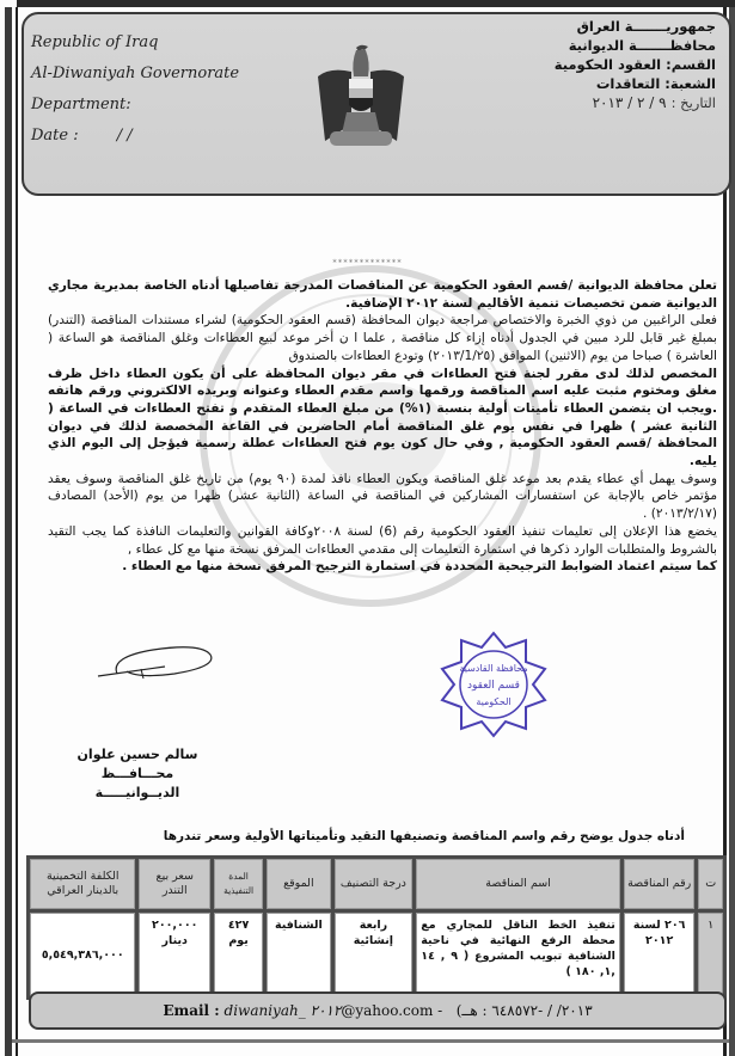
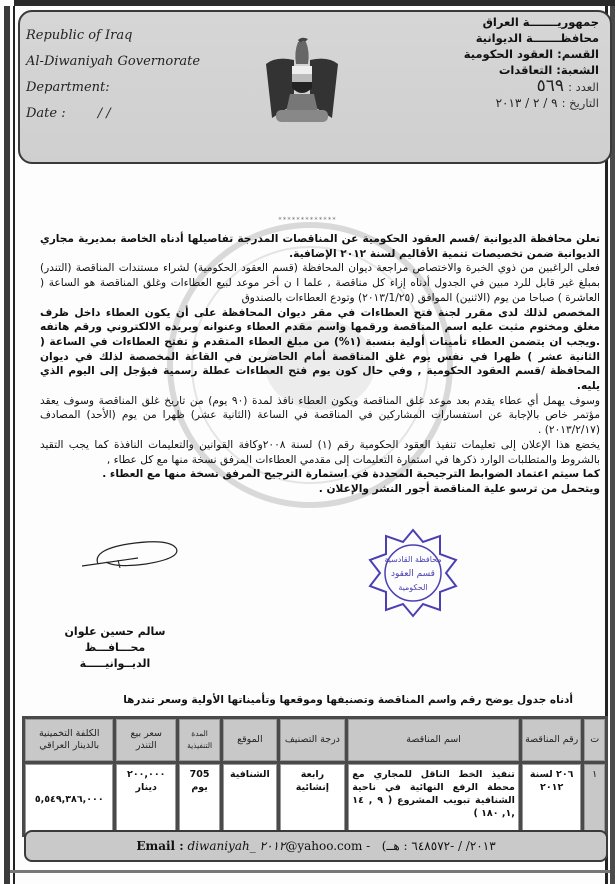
  Republic of Iraq
  Al-Diwaniyah Governorate
  Department:
  Date : / /
  جمهوريـــــــة العراق
  محافظـــــــة الديوانية
  القسم: العقود الحكومية
  الشعبة: التعاقدات
+ العدد : ٥٦٩
  التاريخ : ٩ / ٢ / ٢٠١٣
  *************
  تعلن محافظة الديوانية /قسم العقود الحكومية عن المناقصات المدرجة تفاصيلها أدناه الخاصة بمديرية مجاري الديوانية ضمن تخصيصات تنمية الأقاليم لسنة ٢٠١٢ الإضافية.
  فعلى الراغبين من ذوي الخبرة والاختصاص مراجعة ديوان المحافظة (قسم العقود الحكومية) لشراء مستندات المناقصة (التندر) بمبلغ غير قابل للرد مبين في الجدول أدناه إزاء كل مناقصة , علما ا ن أخر موعد لبيع العطاءات وغلق المناقصة هو الساعة ( العاشرة ) صباحا من يوم (الاثنين) الموافق (٢٠١٣/1/٢٥) وتودع العطاءات بالصندوق
  المخصص لذلك لدى مقرر لجنة فتح العطاءات في مقر ديوان المحافظة على أن يكون العطاء داخل ظرف مغلق ومختوم مثبت عليه اسم المناقصة ورقمها واسم مقدم العطاء وعنوانه وبريده الالكتروني ورقم هاتفه .ويجب ان يتضمن العطاء تأمينات أولية بنسبة (١%) من مبلغ العطاء المتقدم و تفتح العطاءات في الساعة ( الثانية عشر ) ظهرا في نفس يوم غلق المناقصة أمام الحاضرين في القاعة المخصصة لذلك في ديوان المحافظة /قسم العقود الحكومية , وفي حال كون يوم فتح العطاءات عطلة رسمية فيؤجل إلى اليوم الذي يليه.
  وسوف يهمل أي عطاء يقدم بعد موعد غلق المناقصة ويكون العطاء نافذ لمدة (٩٠ يوم) من تاريخ غلق المناقصة وسوف يعقد مؤتمر خاص بالإجابة عن استفسارات المشاركين في المناقصة في الساعة (الثانية عشر) ظهرا من يوم (الأحد) المصادف (٢٠١٣/٢/١٧) .
- يخضع هذا الإعلان إلى تعليمات تنفيذ العقود الحكومية رقم (6) لسنة ٢٠٠٨وكافة القوانين والتعليمات النافذة كما يجب التقيد بالشروط والمتطلبات الوارد ذكرها في استمارة التعليمات إلى مقدمي العطاءات المرفق نسخة منها مع كل عطاء ,
+ يخضع هذا الإعلان إلى تعليمات تنفيذ العقود الحكومية رقم (١) لسنة ٢٠٠٨وكافة القوانين والتعليمات النافذة كما يجب التقيد بالشروط والمتطلبات الوارد ذكرها في استمارة التعليمات إلى مقدمي العطاءات المرفق نسخة منها مع كل عطاء ,
  كما سيتم اعتماد الضوابط الترجيحية المحددة في استمارة الترجيح المرفق نسخة منها مع العطاء .
+ ويتحمل من ترسو علية المناقصة أجور النشر والإعلان .
  محافظة القادسية
  قسم العقود
  الحكومية
  سالم حسين علوان
  محـــافـــظ الديــوانيـــــة
- أدناه جدول يوضح رقم واسم المناقصة وتصنيفها التقيد وتأميناتها الأولية وسعر تندرها
+ أدناه جدول يوضح رقم واسم المناقصة وتصنيفها وموقعها وتأميناتها الأولية وسعر تندرها
  ت	رقم المناقصة	اسم المناقصة	درجة التصنيف	الموقع	المدة التنفيذية	سعر بيع التندر	الكلفة التخمينية بالدينار العراقي
- ١	٢٠٦ لسنة ٢٠١٢	تنفيذ الخط الناقل للمجاري مع محطة الرفع النهائية في ناحية الشنافية تبويب المشروع ( ٩ , ١٤ ,١, ١٨٠ )	رابعة إنشائية	الشنافية	٤٢٧ يوم	٢٠٠,٠٠٠ دينار	٥,٥٤٩,٣٨٦,٠٠٠
+ ١	٢٠٦ لسنة ٢٠١٢	تنفيذ الخط الناقل للمجاري مع محطة الرفع النهائية في ناحية الشنافية تبويب المشروع ( ٩ , ١٤ ,١, ١٨٠ )	رابعة إنشائية	الشنافية	705 يوم	٢٠٠,٠٠٠ دينار	٥,٥٤٩,٣٨٦,٠٠٠
  Email : diwaniyah_ ٢٠١٢@yahoo.com - (٢٠١٣/ / -٦٤٨٥٧٢ : هــ
